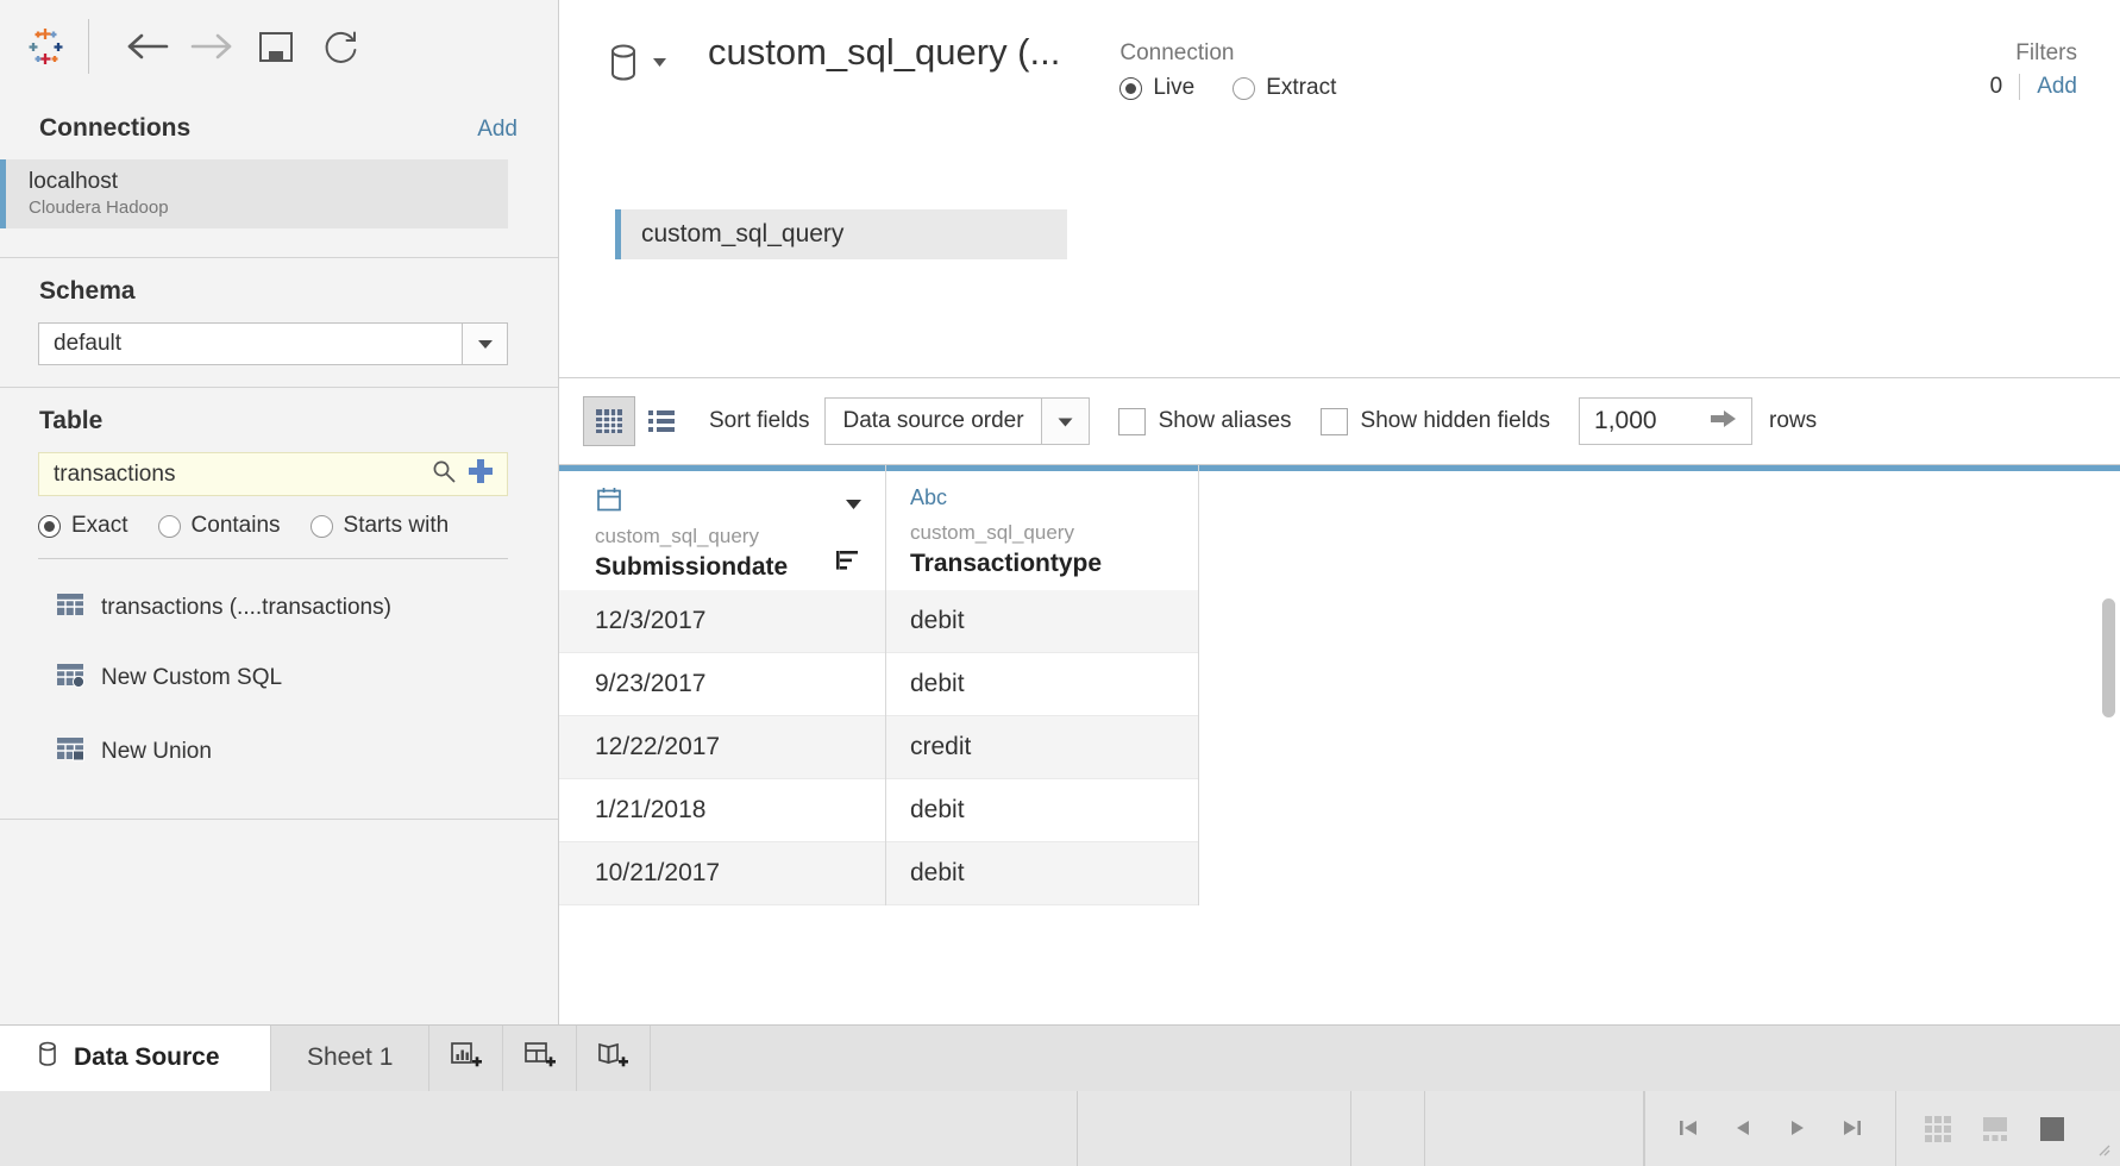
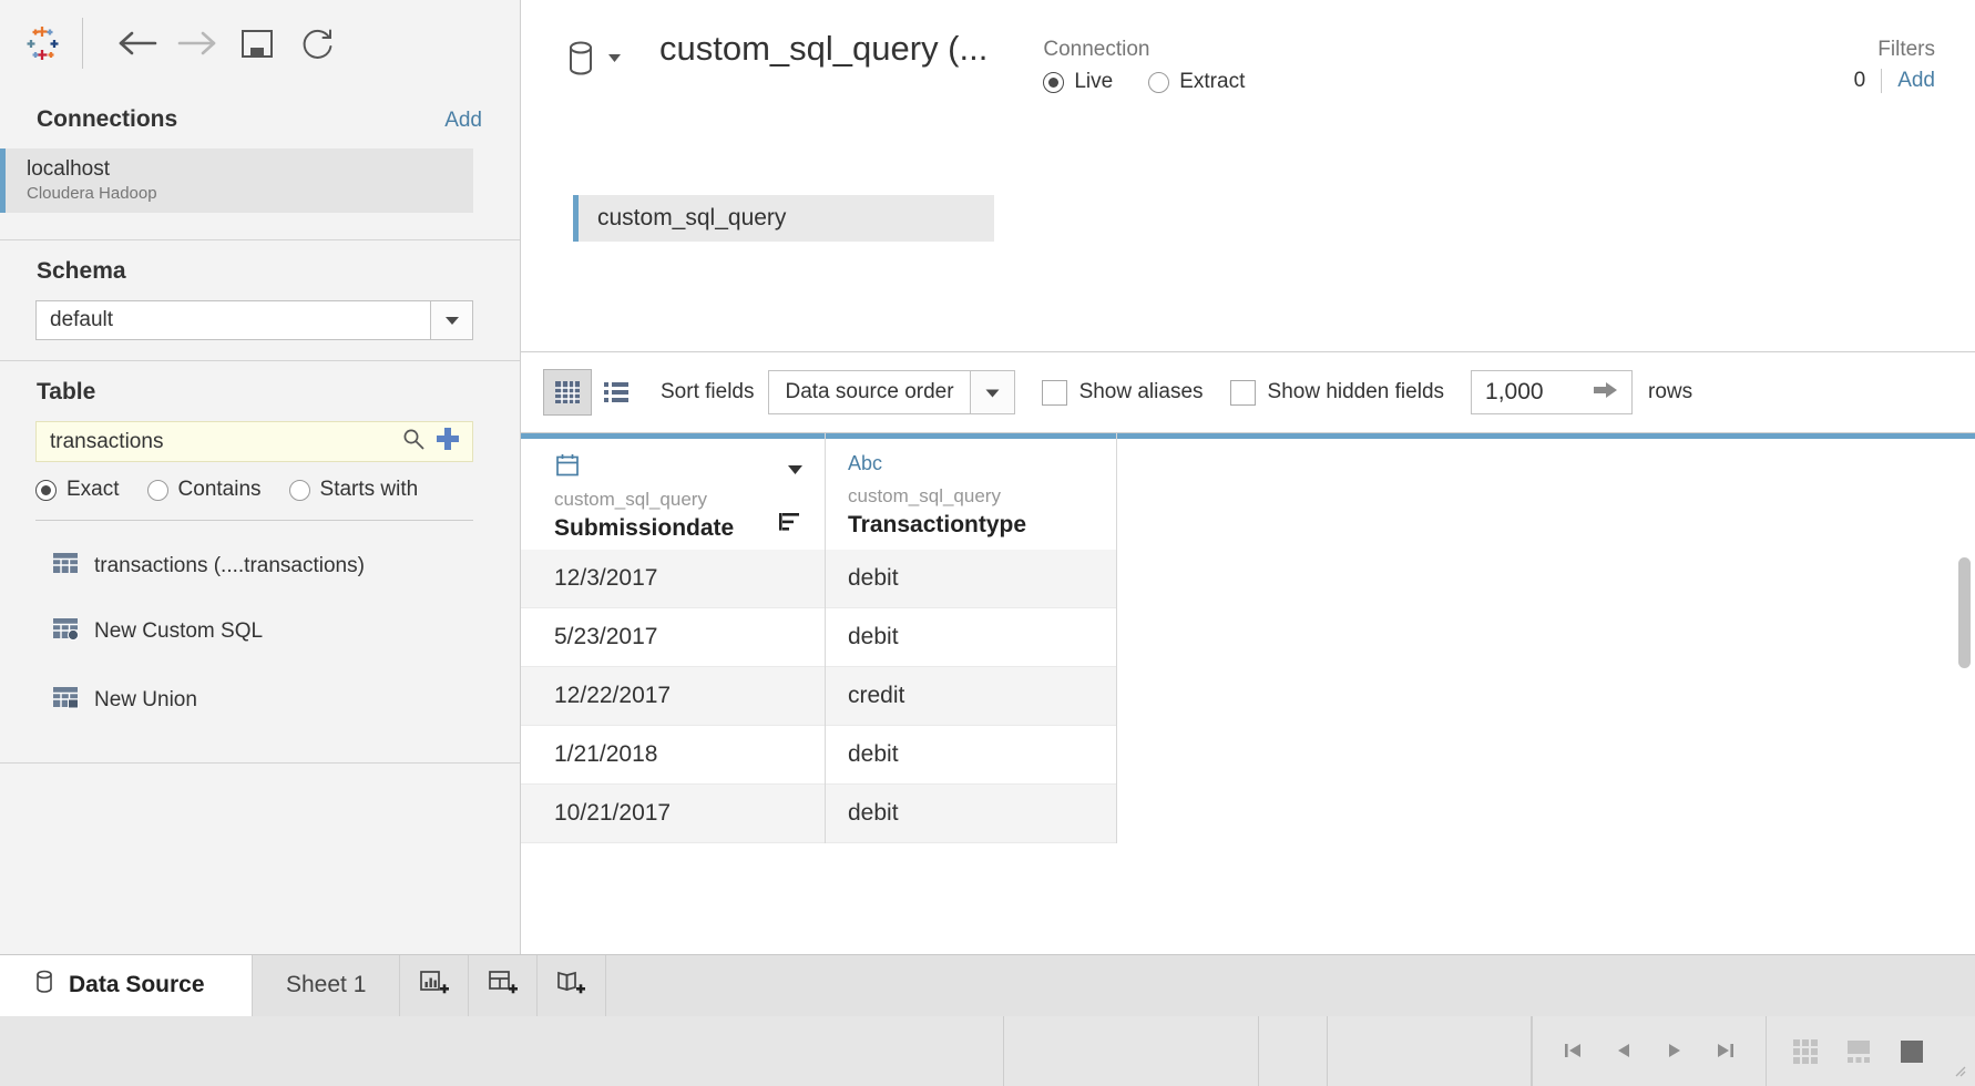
  Connections
  Add
  localhost
  Cloudera Hadoop
  Schema
  default
  Table
  transactions
  Exact
  Contains
  Starts with
  transactions (....transactions)
  New Custom SQL
  New Union
  custom_sql_query (...
  Connection
  Live
  Extract
  Filters
  0
  Add
  custom_sql_query
  Sort fields
  Data source order
  Show aliases
  Show hidden fields
  1,000
  rows
  custom_sql_query
  Submissiondate
  12/3/2017
- 9/23/2017
+ 5/23/2017
  12/22/2017
  1/21/2018
  10/21/2017
  Abc
  custom_sql_query
  Transactiontype
  debit
  debit
  credit
  debit
  debit
  Data Source
  Sheet 1
